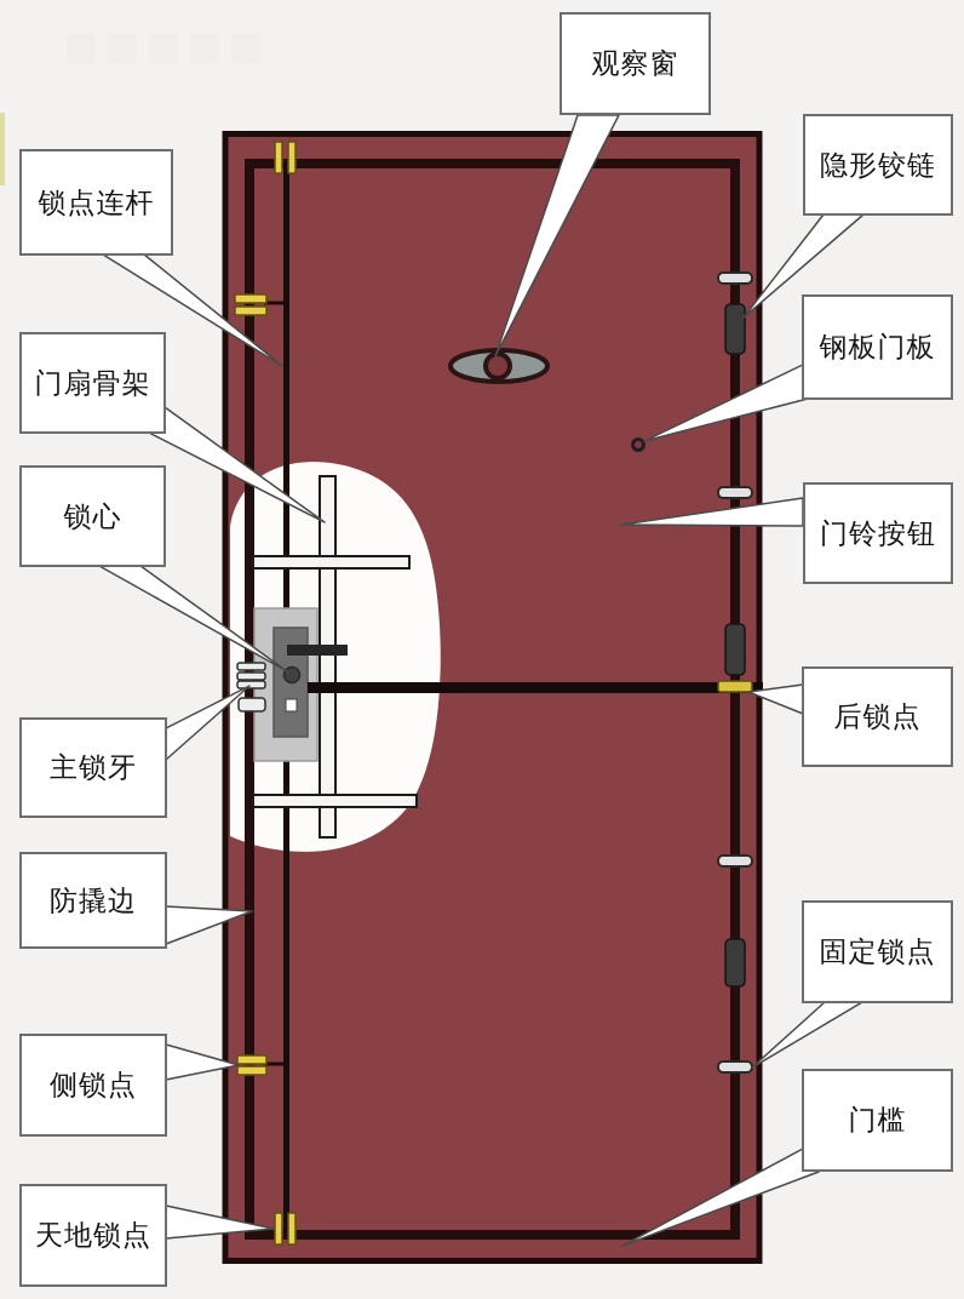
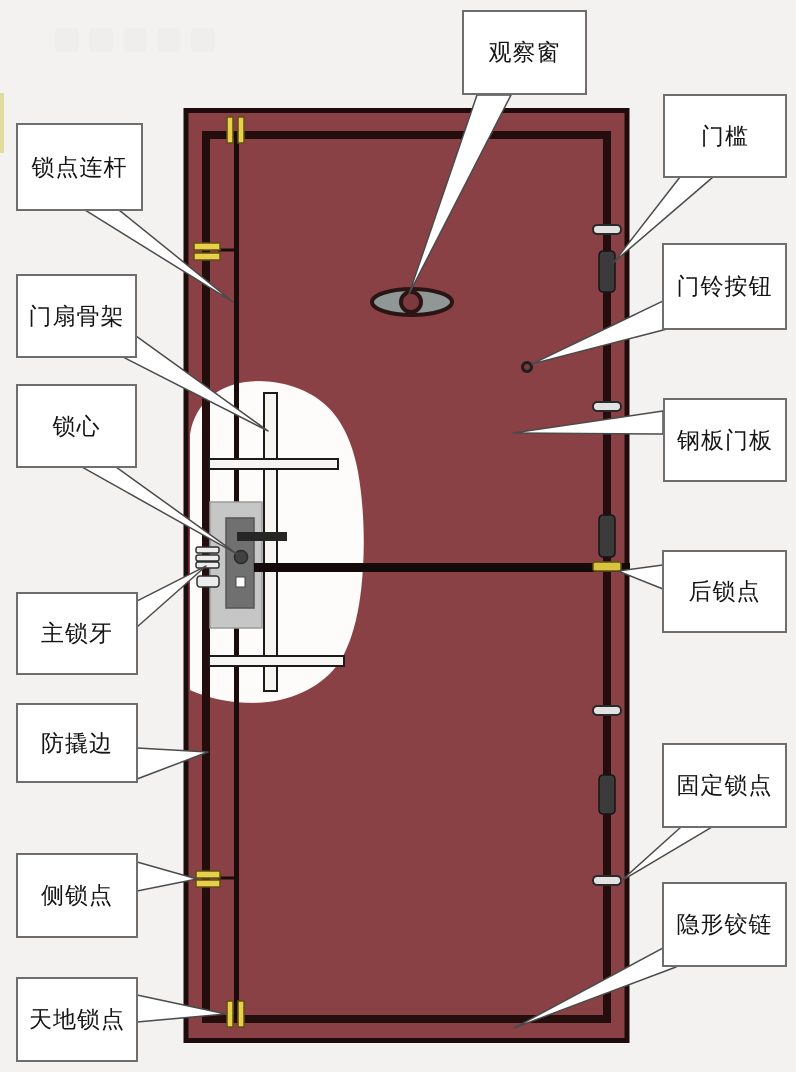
  观察窗
- 隐形铰链
+ 门槛
  锁点连杆
- 钢板门板
+ 门铃按钮
  门扇骨架
- 门铃按钮
+ 钢板门板
  锁心
  后锁点
  主锁牙
  防撬边
  固定锁点
  侧锁点
- 门槛
+ 隐形铰链
  天地锁点
